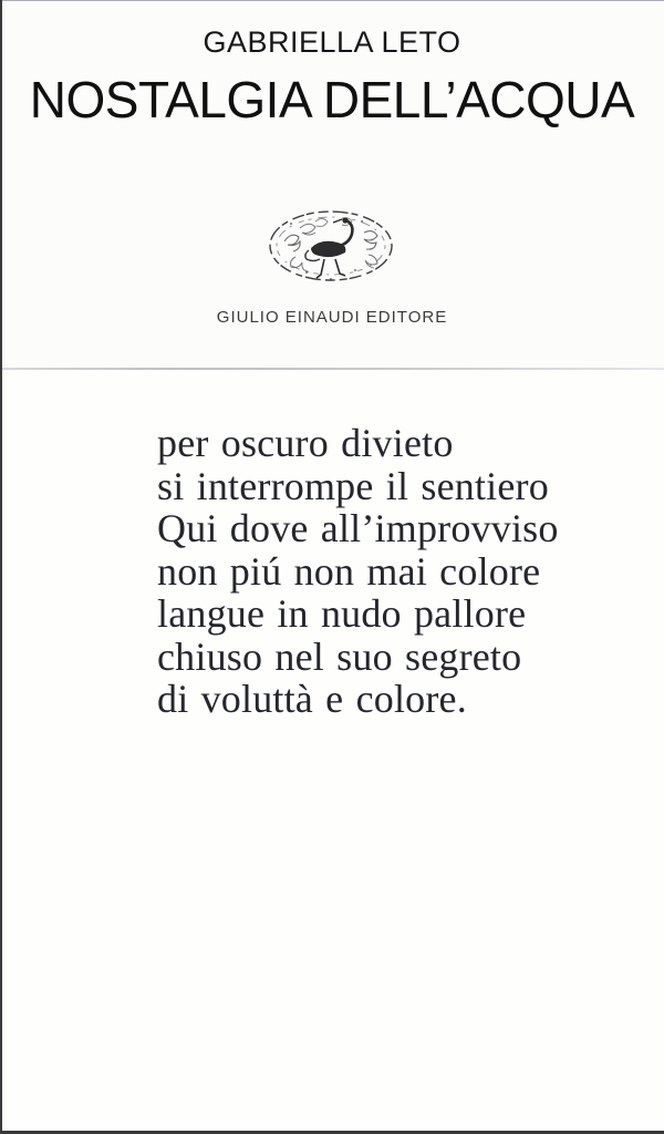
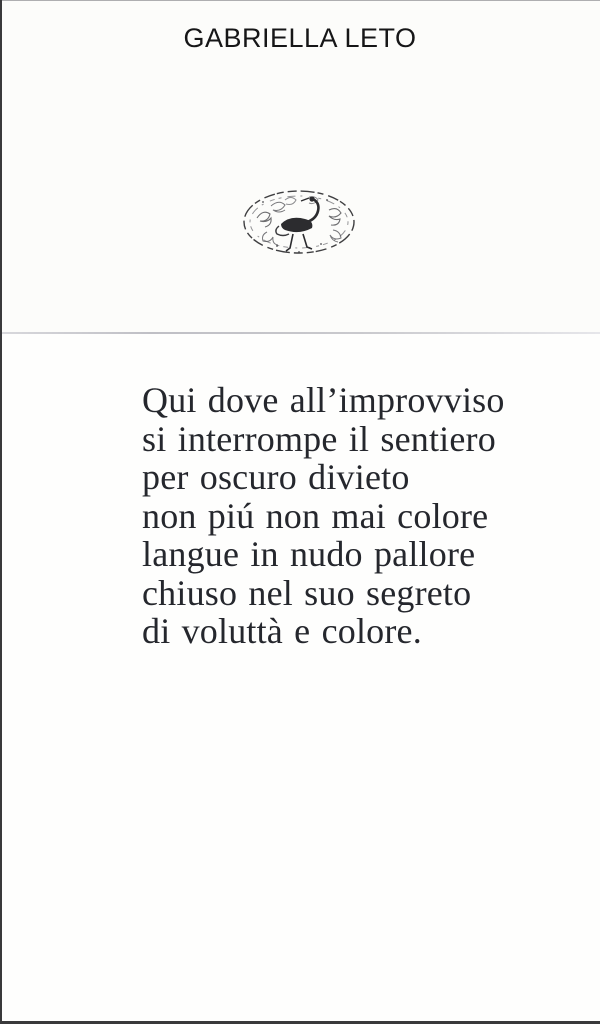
  GABRIELLA LETO
- NOSTALGIA DELL’ACQUA
- GIULIO EINAUDI EDITORE
- per oscuro divieto
+ Qui dove all’improvviso
  si interrompe il sentiero
- Qui dove all’improvviso
+ per oscuro divieto
  non piú non mai colore
  langue in nudo pallore
  chiuso nel suo segreto
  di voluttà e colore.
